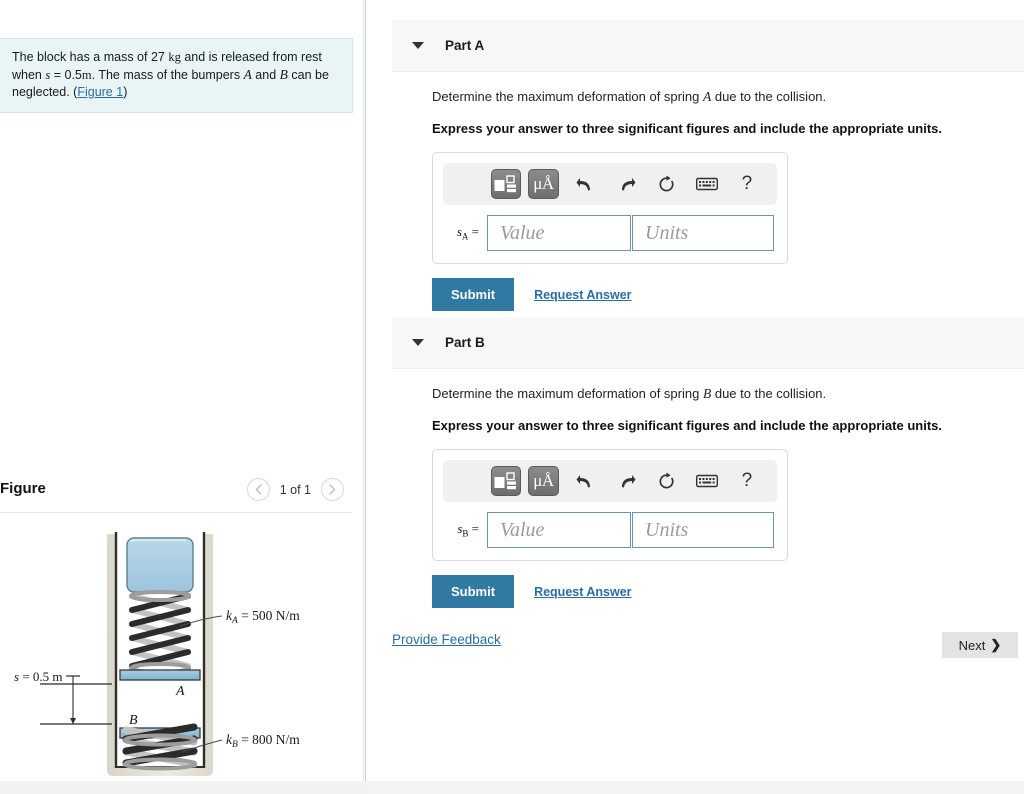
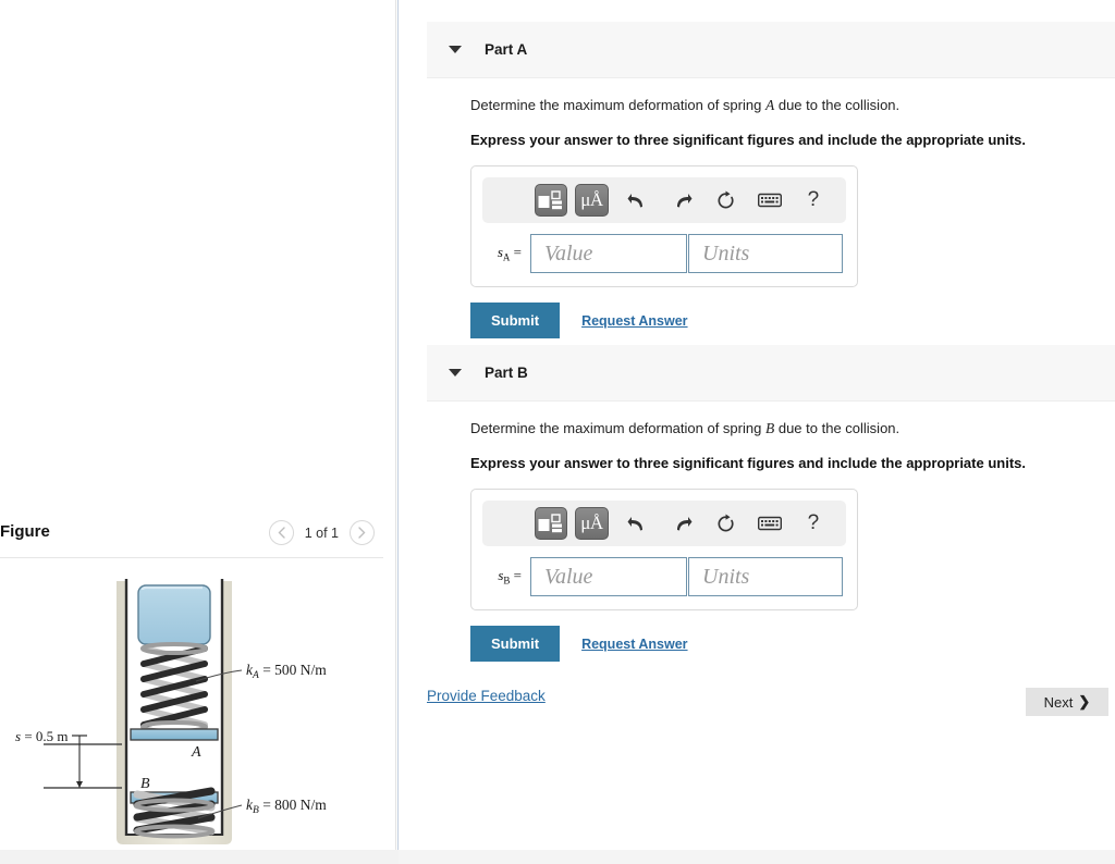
- The block has a mass of 27 kg and is released from rest when s = 0.5m. The mass of the bumpers A and B can be neglected. (Figure 1)
  Figure
  1 of 1
  A
  B
  s = 0.5 m
  kA = 500 N/m
  kB = 800 N/m
  Part A
  Determine the maximum deformation of spring A due to the collision.
  Express your answer to three significant figures and include the appropriate units.
  μÅ
  ?
  sA =
  Value
  Units
  Submit
  Request Answer
  Part B
  Determine the maximum deformation of spring B due to the collision.
  Express your answer to three significant figures and include the appropriate units.
  μÅ
  ?
  sB =
  Value
  Units
  Submit
  Request Answer
  Provide Feedback
  Next
  ❯
